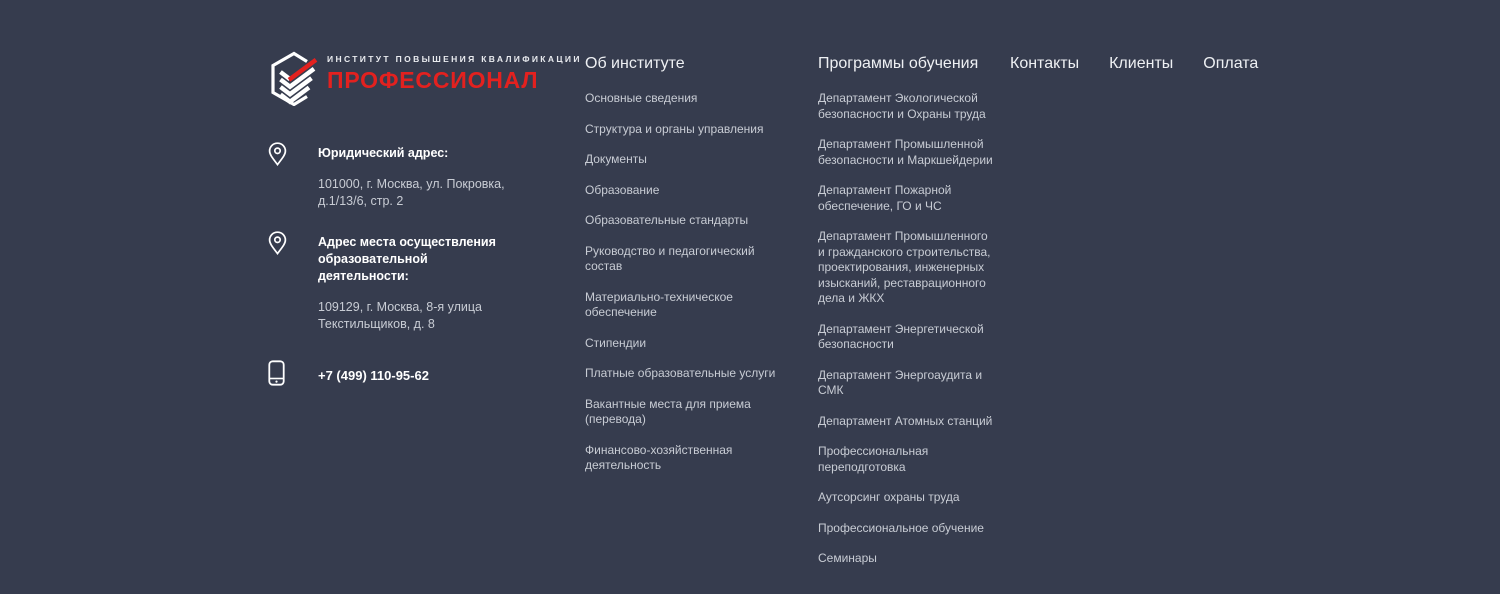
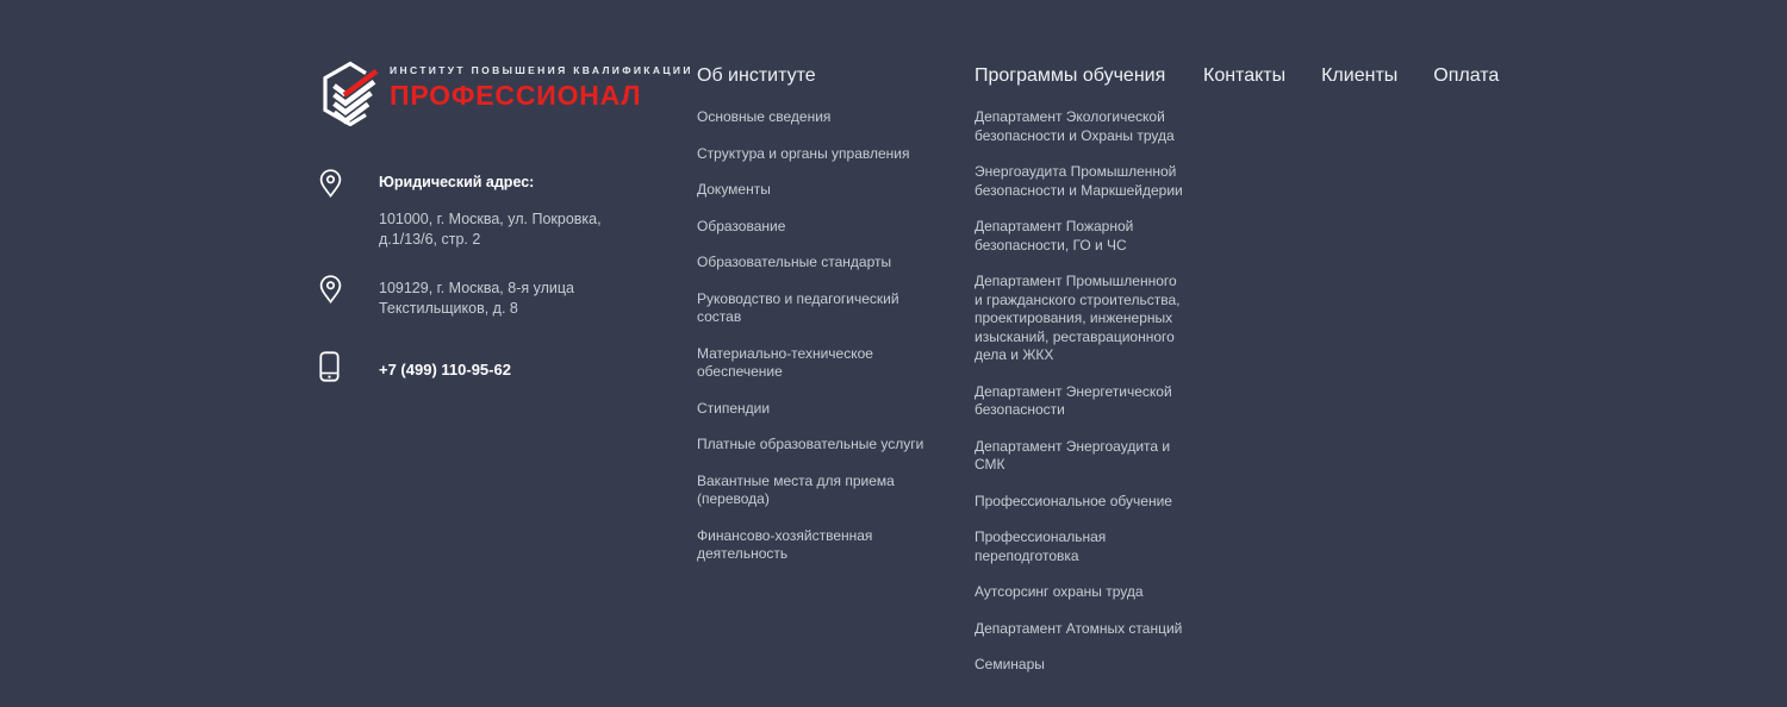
  ИНСТИТУТ ПОВЫШЕНИЯ КВАЛИФИКАЦИИ
  ПРОФЕССИОНАЛ
  Юридический адрес:
  101000, г. Москва, ул. Покровка, д.1/13/6, стр. 2
- Адрес места осуществления образовательной деятельности:
  109129, г. Москва, 8-я улица Текстильщиков, д. 8
  +7 (499) 110-95-62
  Об институте
  Основные сведения
  Структура и органы управления
  Документы
  Образование
  Образовательные стандарты
  Руководство и педагогический состав
  Материально-техническое обеспечение
  Стипендии
  Платные образовательные услуги
  Вакантные места для приема (перевода)
  Финансово-хозяйственная деятельность
  Программы обучения
  Департамент Экологической безопасности и Охраны труда
- Департамент Промышленной безопасности и Маркшейдерии
+ Энергоаудита Промышленной безопасности и Маркшейдерии
- Департамент Пожарной обеспечение, ГО и ЧС
+ Департамент Пожарной безопасности, ГО и ЧС
  Департамент Промышленного и гражданского строительства, проектирования, инженерных изысканий, реставрационного дела и ЖКХ
  Департамент Энергетической безопасности
  Департамент Энергоаудита и СМК
- Департамент Атомных станций
+ Профессиональное обучение
  Профессиональная переподготовка
  Аутсорсинг охраны труда
- Профессиональное обучение
+ Департамент Атомных станций
  Семинары
  Контакты
  Клиенты
  Оплата
